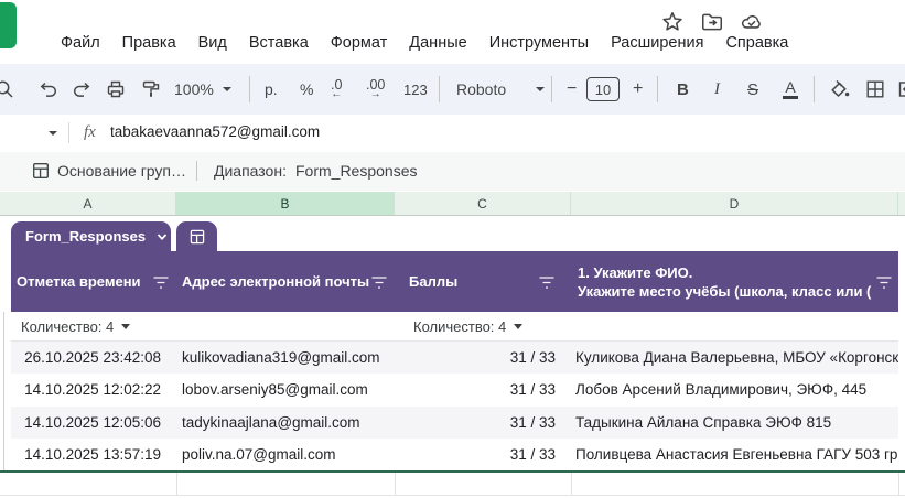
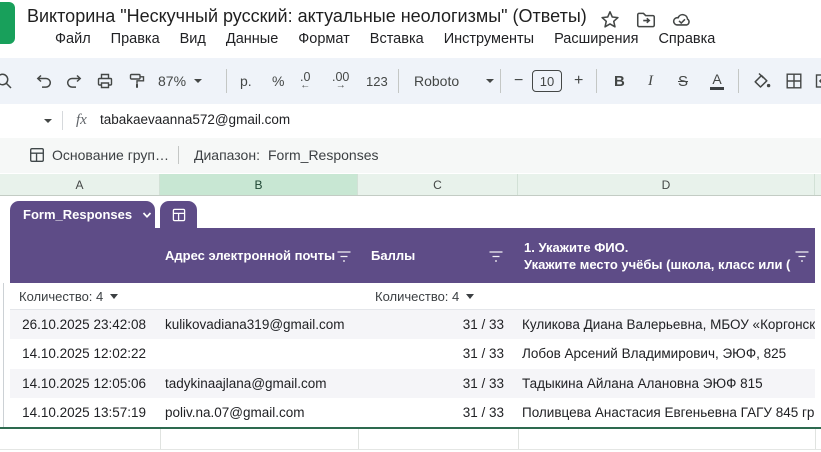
+ Викторина "Нескучный русский: актуальные неологизмы" (Ответы)
  Файл
  Правка
  Вид
- Вставка
+ Данные
  Формат
- Данные
+ Вставка
  Инструменты
  Расширения
  Справка
- 100%
+ 87%
  р.
  %
  .0
  ←
  .00
  →
  123
  Roboto
  −
  10
  +
  B
  I
  S
  A
  fx
  tabakaevaanna572@gmail.com
  Основание груп…
  Диапазон:
  Form_Responses
  A
  B
  C
  D
  Form_Responses
- Отметка времени
  Адрес электронной почты
  Баллы
  1. Укажите ФИО.
  Укажите место учёбы (школа, класс или (
  Количество: 4
  Количество: 4
  26.10.2025 23:42:08
  kulikovadiana319@gmail.com
  31 / 33
  Куликова Диана Валерьевна, МБОУ «Коргонск
  14.10.2025 12:02:22
- lobov.arseniy85@gmail.com
  31 / 33
- Лобов Арсений Владимирович, ЭЮФ, 445
+ Лобов Арсений Владимирович, ЭЮФ, 825
  14.10.2025 12:05:06
  tadykinaajlana@gmail.com
  31 / 33
- Тадыкина Айлана Справка ЭЮФ 815
+ Тадыкина Айлана Алановна ЭЮФ 815
  14.10.2025 13:57:19
  poliv.na.07@gmail.com
  31 / 33
- Поливцева Анастасия Евгеньевна ГАГУ 503 гр
+ Поливцева Анастасия Евгеньевна ГАГУ 845 гр
